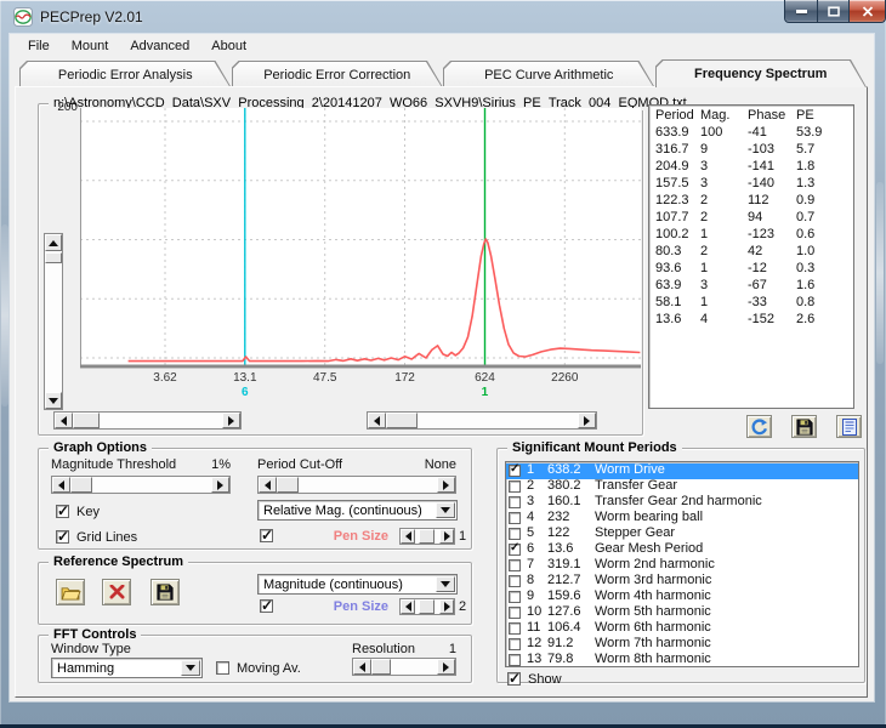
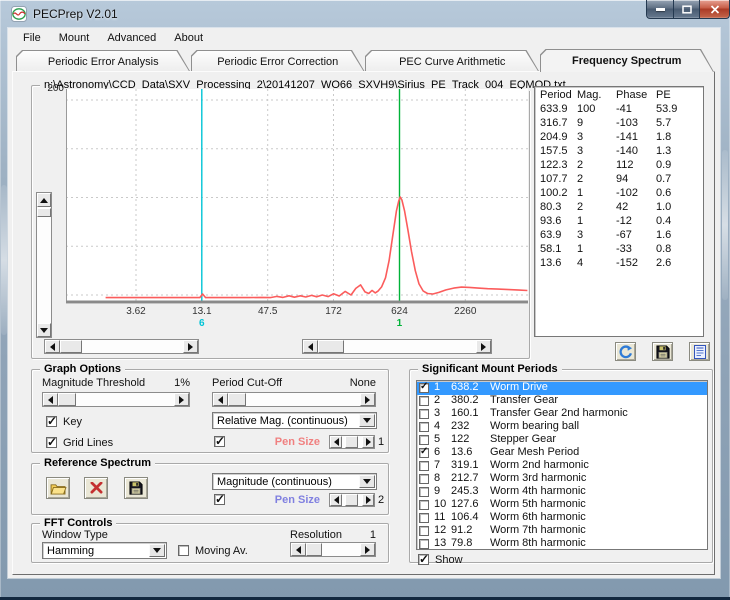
  PECPrep V2.01
  File
  Mount
  Advanced
  About
  Periodic Error Analysis
  Periodic Error Correction
  PEC Curve Arithmetic
  Frequency Spectrum
  n:\Astronomy\CCD_Data\SXV_Processing_2\20141207_WO66_SXVH9\Sirius_PE_Track_004_EQMOD.txt
  200
  3.62
  13.1
  47.5
  172
  624
  2260
  6
  1
  Period
  Mag.
  Phase
  PE
  633.9
  100
  -41
  53.9
  316.7
  9
  -103
  5.7
  204.9
  3
  -141
  1.8
  157.5
  3
  -140
  1.3
  122.3
  2
  112
  0.9
  107.7
  2
  94
  0.7
  100.2
  1
- -123
+ -102
  0.6
  80.3
  2
  42
  1.0
  93.6
  1
  -12
- 0.3
+ 0.4
  63.9
  3
  -67
  1.6
  58.1
  1
  -33
  0.8
  13.6
  4
  -152
  2.6
  Graph Options
  Magnitude Threshold
  1%
  Period Cut-Off
  None
  Key
  Grid Lines
  Relative Mag. (continuous)
  Pen Size
  1
  Reference Spectrum
  Magnitude (continuous)
  Pen Size
  2
  FFT Controls
  Window Type
  Hamming
  Moving Av.
  Resolution
  1
  Significant Mount Periods
  1
  638.2
  Worm Drive
  2
  380.2
  Transfer Gear
  3
  160.1
  Transfer Gear 2nd harmonic
  4
  232
  Worm bearing ball
  5
  122
  Stepper Gear
  6
  13.6
  Gear Mesh Period
  7
  319.1
  Worm 2nd harmonic
  8
  212.7
  Worm 3rd harmonic
  9
- 159.6
+ 245.3
  Worm 4th harmonic
  10
  127.6
  Worm 5th harmonic
  11
  106.4
  Worm 6th harmonic
  12
  91.2
  Worm 7th harmonic
  13
  79.8
  Worm 8th harmonic
  Show
